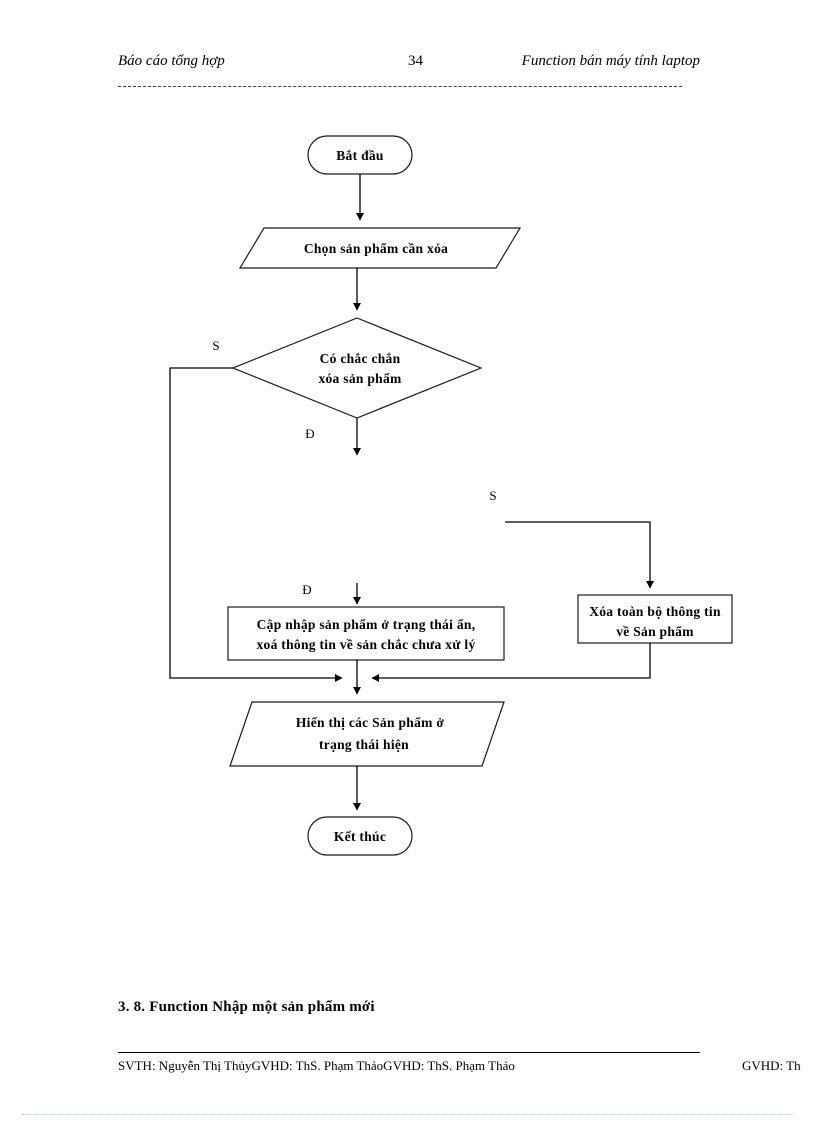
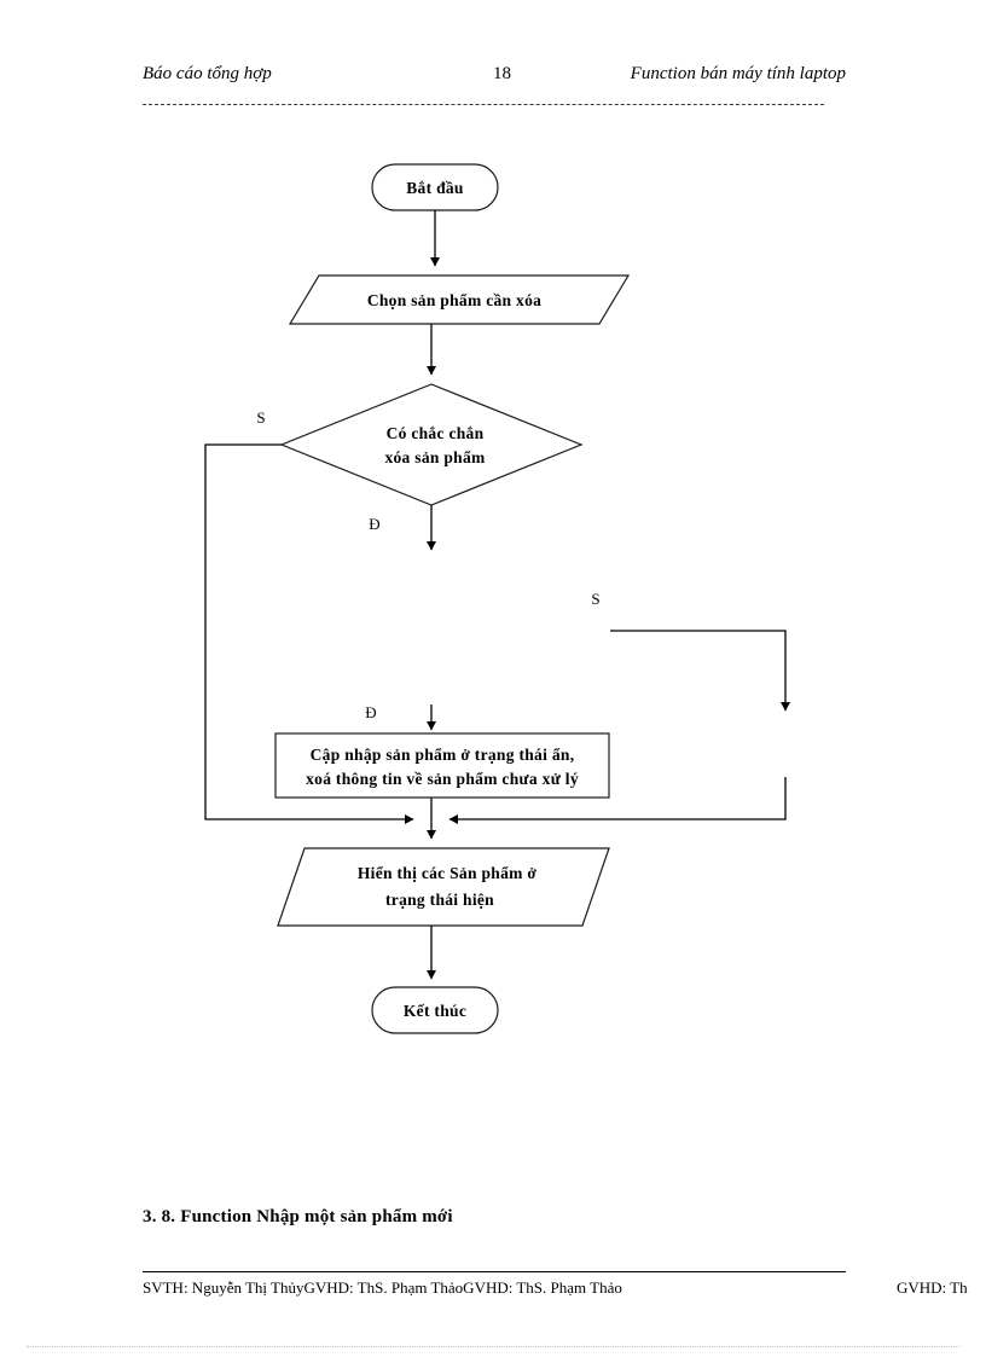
  Báo cáo tổng hợp
- 34
+ 18
  Function bán máy tính laptop
  Bắt đầu
  Chọn sản phẩm cần xóa
  Có chắc chắn
  xóa sản phẩm
  S
  Đ
  S
  Đ
  Cập nhập sản phẩm ở trạng thái ẩn,
- xoá thông tin về sản chắc chưa xử lý
+ xoá thông tin về sản phẩm chưa xử lý
- Xóa toàn bộ thông tin
- về Sản phẩm
  Hiển thị các Sản phẩm ở
  trạng thái hiện
  Kết thúc
  3. 8. Function Nhập một sản phẩm mới
  SVTH: Nguyễn Thị ThủyGVHD: ThS. Phạm ThảoGVHD: ThS. Phạm Thảo
  GVHD: Th
